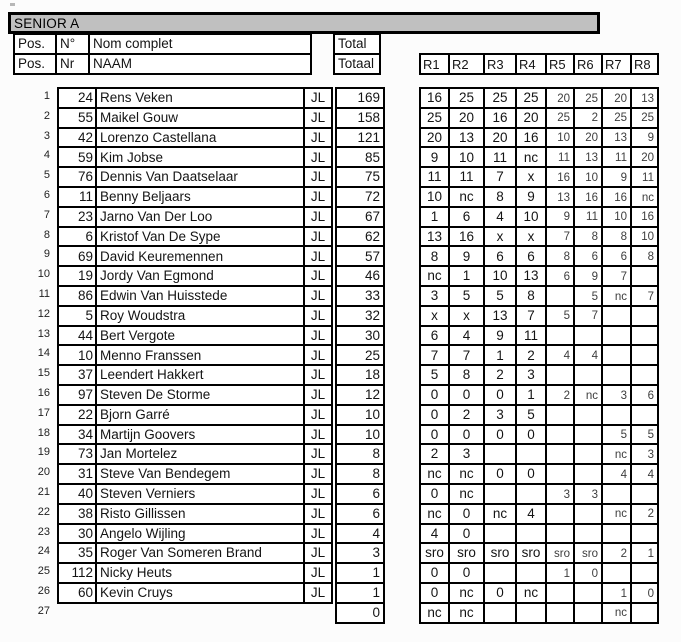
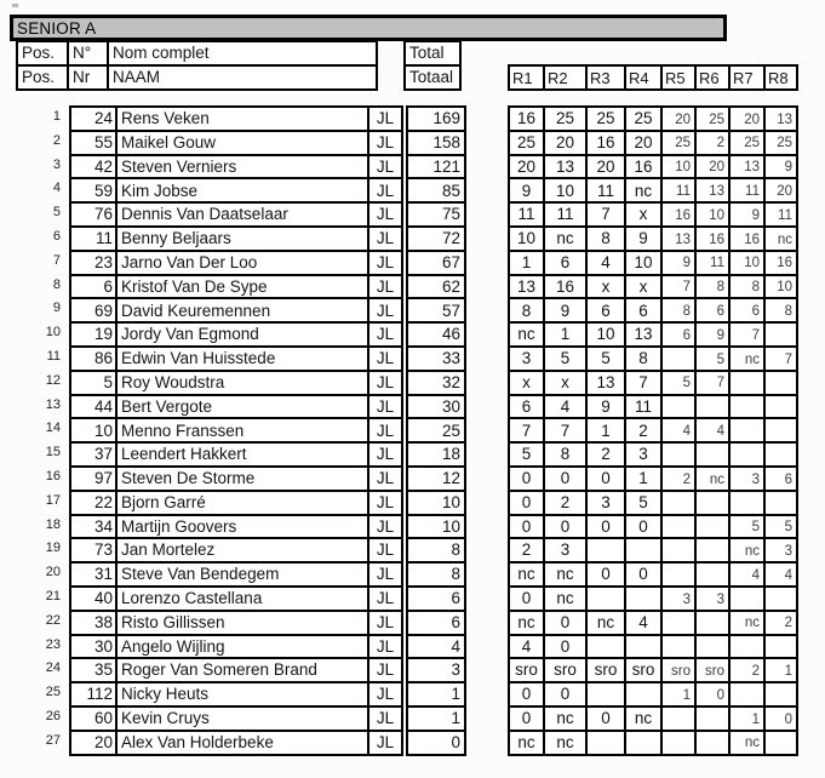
  SENIOR A
  Pos.	N°	Nom complet
  Pos.	Nr	NAAM
  Total
  Totaal
  R1	R2	R3	R4	R5	R6	R7	R8
  1
  2
  3
  4
  5
  6
  7
  8
  9
  10
  11
  12
  13
  14
  15
  16
  17
  18
  19
  20
  21
  22
  23
  24
  25
  26
  27
  24	Rens Veken	JL
  55	Maikel Gouw	JL
- 42	Lorenzo Castellana	JL
+ 42	Steven Verniers	JL
  59	Kim Jobse	JL
  76	Dennis Van Daatselaar	JL
  11	Benny Beljaars	JL
  23	Jarno Van Der Loo	JL
  6	Kristof Van De Sype	JL
  69	David Keuremennen	JL
  19	Jordy Van Egmond	JL
  86	Edwin Van Huisstede	JL
  5	Roy Woudstra	JL
  44	Bert Vergote	JL
  10	Menno Franssen	JL
  37	Leendert Hakkert	JL
  97	Steven De Storme	JL
  22	Bjorn Garré	JL
  34	Martijn Goovers	JL
  73	Jan Mortelez	JL
  31	Steve Van Bendegem	JL
- 40	Steven Verniers	JL
+ 40	Lorenzo Castellana	JL
  38	Risto Gillissen	JL
  30	Angelo Wijling	JL
  35	Roger Van Someren Brand	JL
  112	Nicky Heuts	JL
  60	Kevin Cruys	JL
+ 20	Alex Van Holderbeke	JL
  169
  158
  121
  85
  75
  72
  67
  62
  57
  46
  33
  32
  30
  25
  18
  12
  10
  10
  8
  8
  6
  6
  4
  3
  1
  1
  0
  16	25	25	25	20	25	20	13
  25	20	16	20	25	2	25	25
  20	13	20	16	10	20	13	9
  9	10	11	nc	11	13	11	20
  11	11	7	x	16	10	9	11
  10	nc	8	9	13	16	16	nc
  1	6	4	10	9	11	10	16
  13	16	x	x	7	8	8	10
  8	9	6	6	8	6	6	8
  nc	1	10	13	6	9	7
  3	5	5	8		5	nc	7
  x	x	13	7	5	7
  6	4	9	11
  7	7	1	2	4	4
  5	8	2	3
  0	0	0	1	2	nc	3	6
  0	2	3	5
  0	0	0	0			5	5
  2	3					nc	3
  nc	nc	0	0			4	4
  0	nc			3	3
  nc	0	nc	4			nc	2
  4	0
  sro	sro	sro	sro	sro	sro	2	1
  0	0			1	0
  0	nc	0	nc			1	0
  nc	nc					nc
